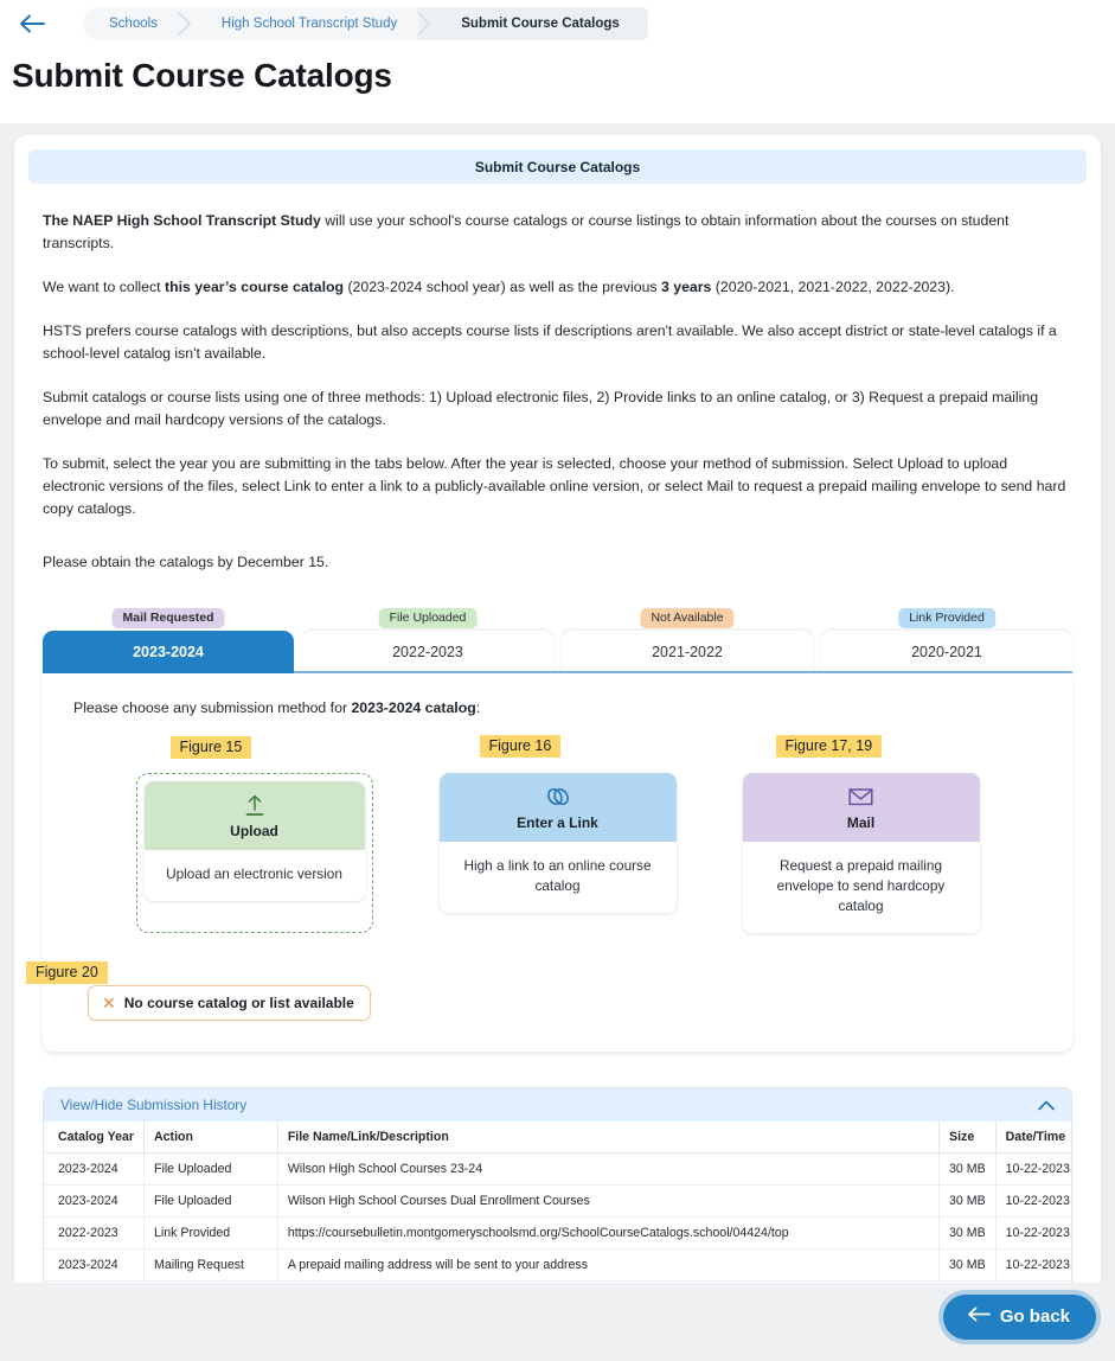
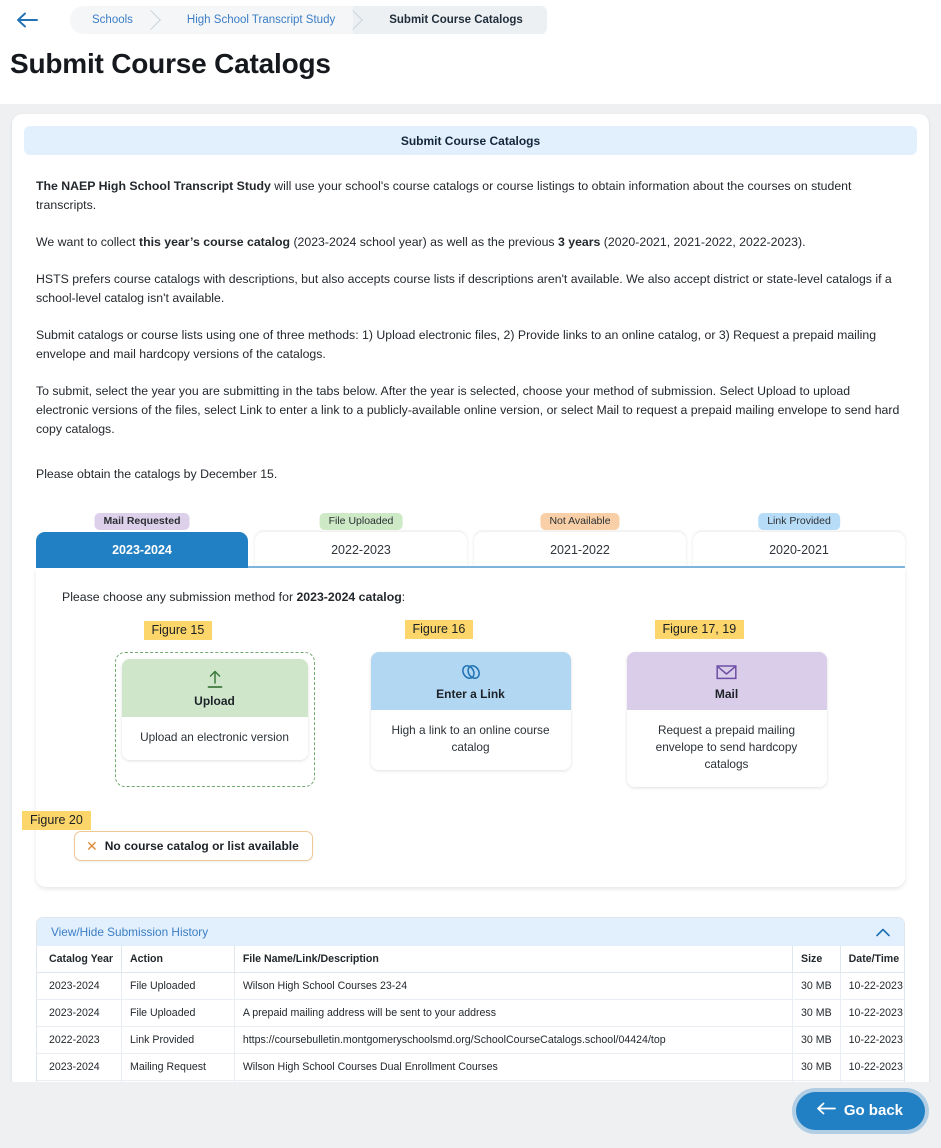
  Schools
  High School Transcript Study
  Submit Course Catalogs
  Submit Course Catalogs
  Submit Course Catalogs
  The NAEP High School Transcript Study will use your school's course catalogs or course listings to obtain information about the courses on student transcripts.
  We want to collect this year’s course catalog (2023-2024 school year) as well as the previous 3 years (2020-2021, 2021-2022, 2022-2023).
  HSTS prefers course catalogs with descriptions, but also accepts course lists if descriptions aren't available. We also accept district or state-level catalogs if a school-level catalog isn't available.
  Submit catalogs or course lists using one of three methods: 1) Upload electronic files, 2) Provide links to an online catalog, or 3) Request a prepaid mailing envelope and mail hardcopy versions of the catalogs.
  To submit, select the year you are submitting in the tabs below. After the year is selected, choose your method of submission. Select Upload to upload electronic versions of the files, select Link to enter a link to a publicly-available online version, or select Mail to request a prepaid mailing envelope to send hard copy catalogs.
  Please obtain the catalogs by December 15.
  Mail Requested
  2023-2024
  File Uploaded
  2022-2023
  Not Available
  2021-2022
  Link Provided
  2020-2021
  Please choose any submission method for 2023-2024 catalog:
  Figure 15
  Upload
  Upload an electronic version
  Figure 16
  Enter a Link
  High a link to an online course catalog
  Figure 17, 19
  Mail
- Request a prepaid mailing envelope to send hardcopy catalog
+ Request a prepaid mailing envelope to send hardcopy catalogs
  Figure 20
  ✕
  No course catalog or list available
  View/Hide Submission History
  Catalog Year	Action	File Name/Link/Description	Size	Date/Time
  2023-2024	File Uploaded	Wilson High School Courses 23-24	30 MB	10-22-2023
- 2023-2024	File Uploaded	Wilson High School Courses Dual Enrollment Courses	30 MB	10-22-2023
+ 2023-2024	File Uploaded	A prepaid mailing address will be sent to your address	30 MB	10-22-2023
  2022-2023	Link Provided	https://coursebulletin.montgomeryschoolsmd.org/SchoolCourseCatalogs.school/04424/top	30 MB	10-22-2023
- 2023-2024	Mailing Request	A prepaid mailing address will be sent to your address	30 MB	10-22-2023
+ 2023-2024	Mailing Request	Wilson High School Courses Dual Enrollment Courses	30 MB	10-22-2023
  Go back
